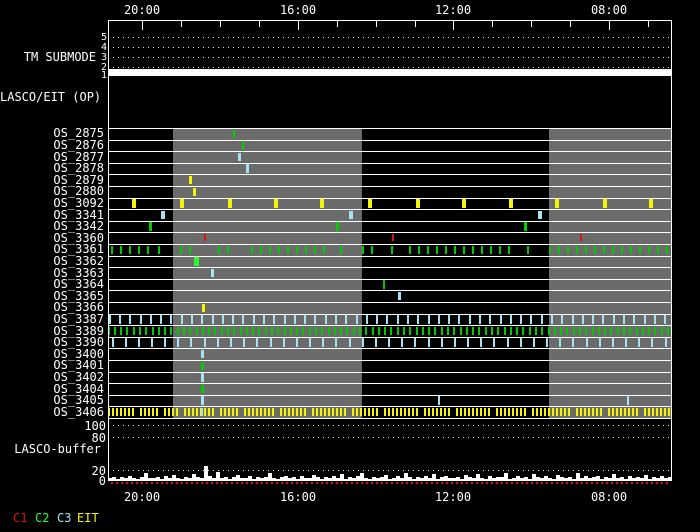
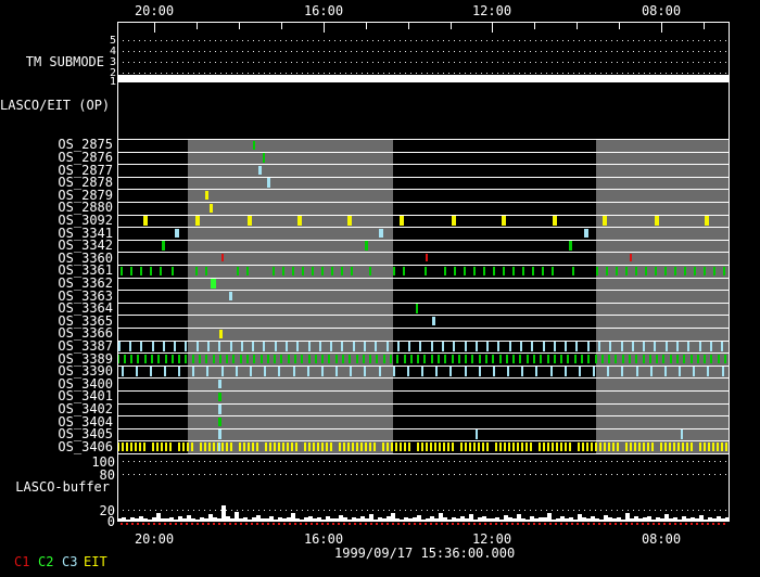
  TM SUBMODE
  LASCO/EIT (OP)
  LASCO-buffer
  20:00
  16:00
  12:00
  08:00
  5
  4
  3
  2
  1
  OS_2875
  OS_2876
  OS_2877
  OS_2878
  OS_2879
  OS_2880
  OS_3092
  OS_3341
  OS_3342
  OS_3360
  OS_3361
  OS_3362
  OS_3363
  OS_3364
  OS_3365
  OS_3366
  OS_3387
  OS_3389
  OS_3390
  OS_3400
  OS_3401
  OS_3402
  OS_3404
  OS_3405
  OS_3406
  100
  80
  20
  0
  20:00
  16:00
  12:00
  08:00
+ 1999/09/17 15:36:00.000
  C1
  C2
  C3
  EIT
